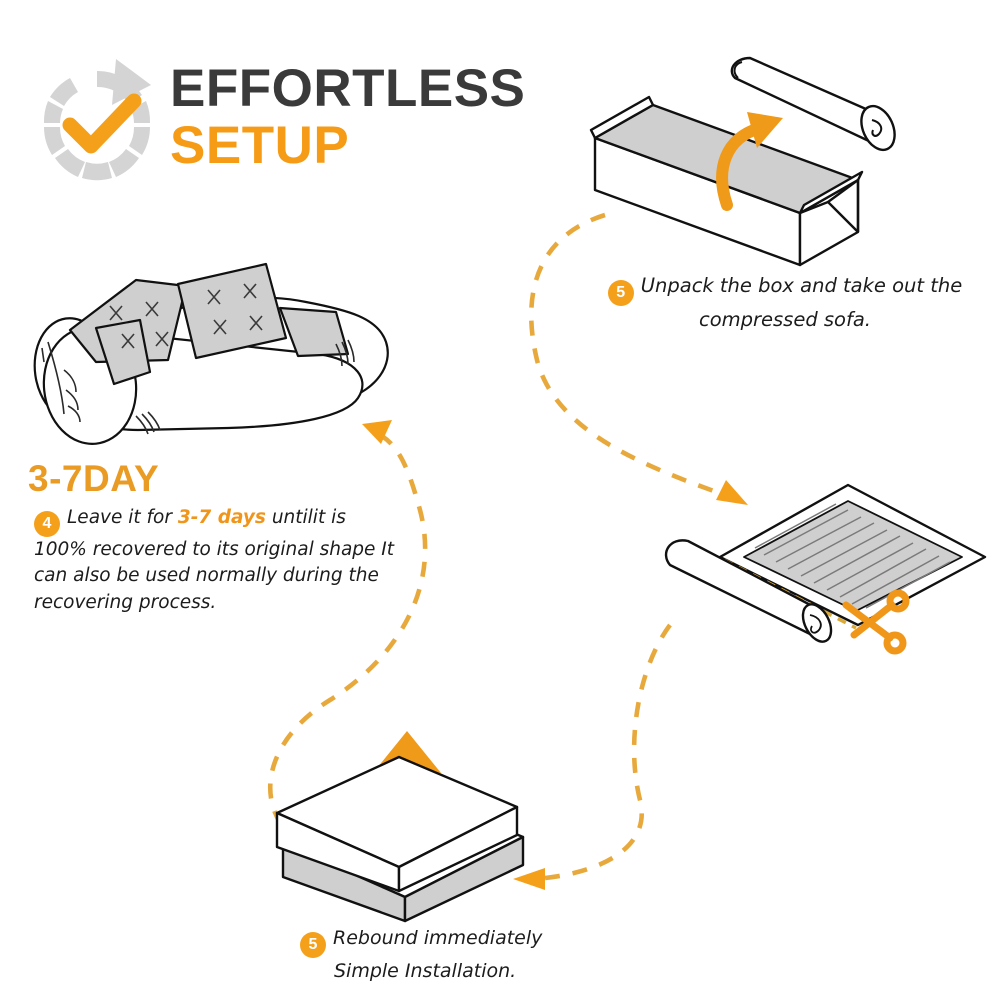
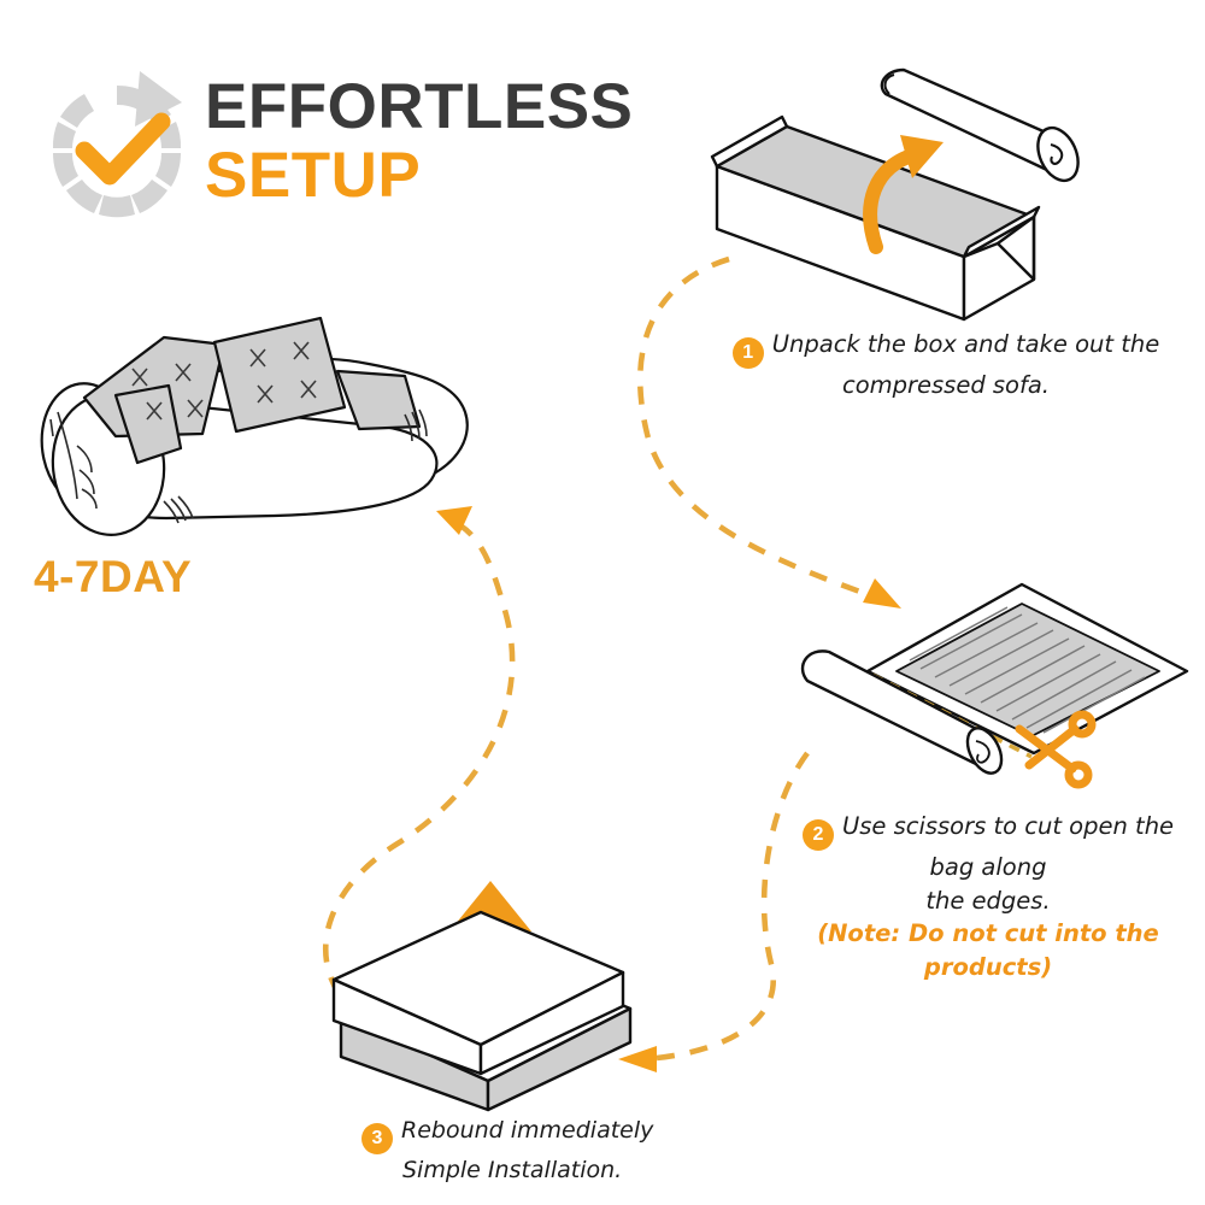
  EFFORTLESS
  SETUP
- 5 Unpack the box and take out the
+ 1 Unpack the box and take out the
  compressed sofa.
+ 2 Use scissors to cut open the bag along
+ the edges.
+ (Note: Do not cut into the products)
- 5 Rebound immediately
+ 3 Rebound immediately
  Simple Installation.
- 3-7DAY
+ 4-7DAY
- 4 Leave it for 3-7 days untilit is 100% recovered to its original shape It can also be used normally during the recovering process.
